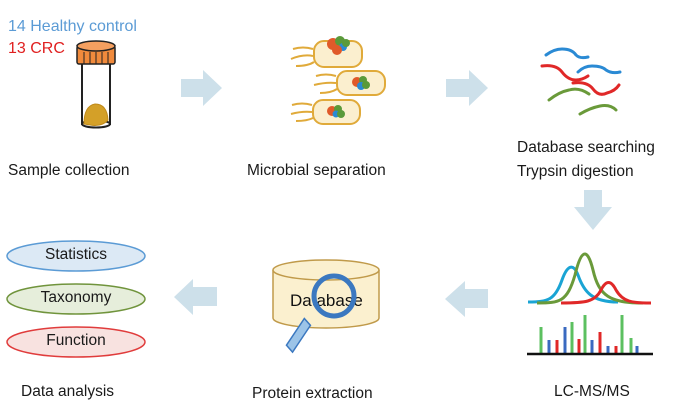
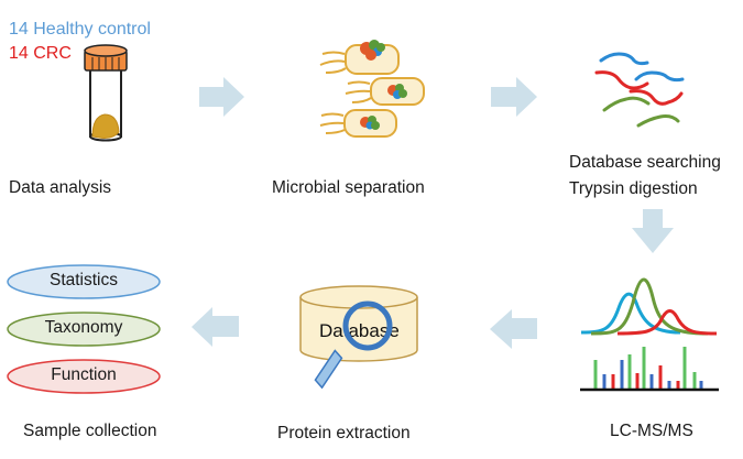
  Daabase
  14 Healthy control
- 13 CRC
+ 14 CRC
- Sample collection
+ Data analysis
  Microbial separation
  Database searching
  Trypsin digestion
  LC-MS/MS
  Protein extraction
- Data analysis
+ Sample collection
  Statistics
  Taxonomy
  Function
